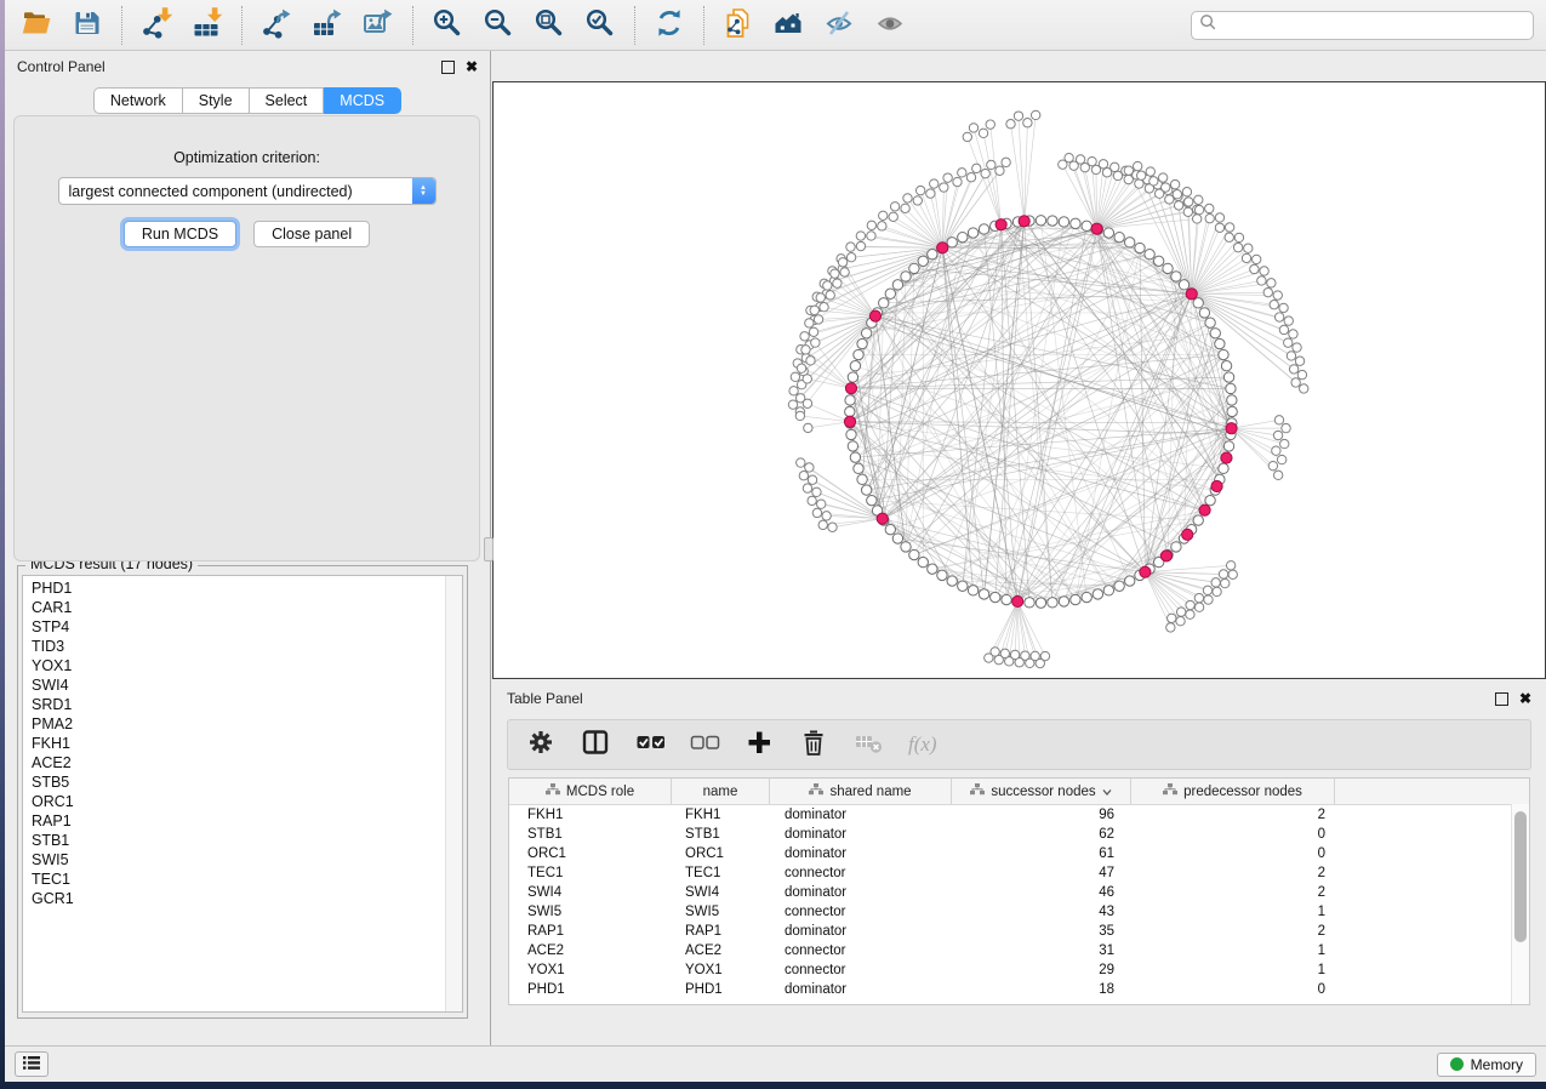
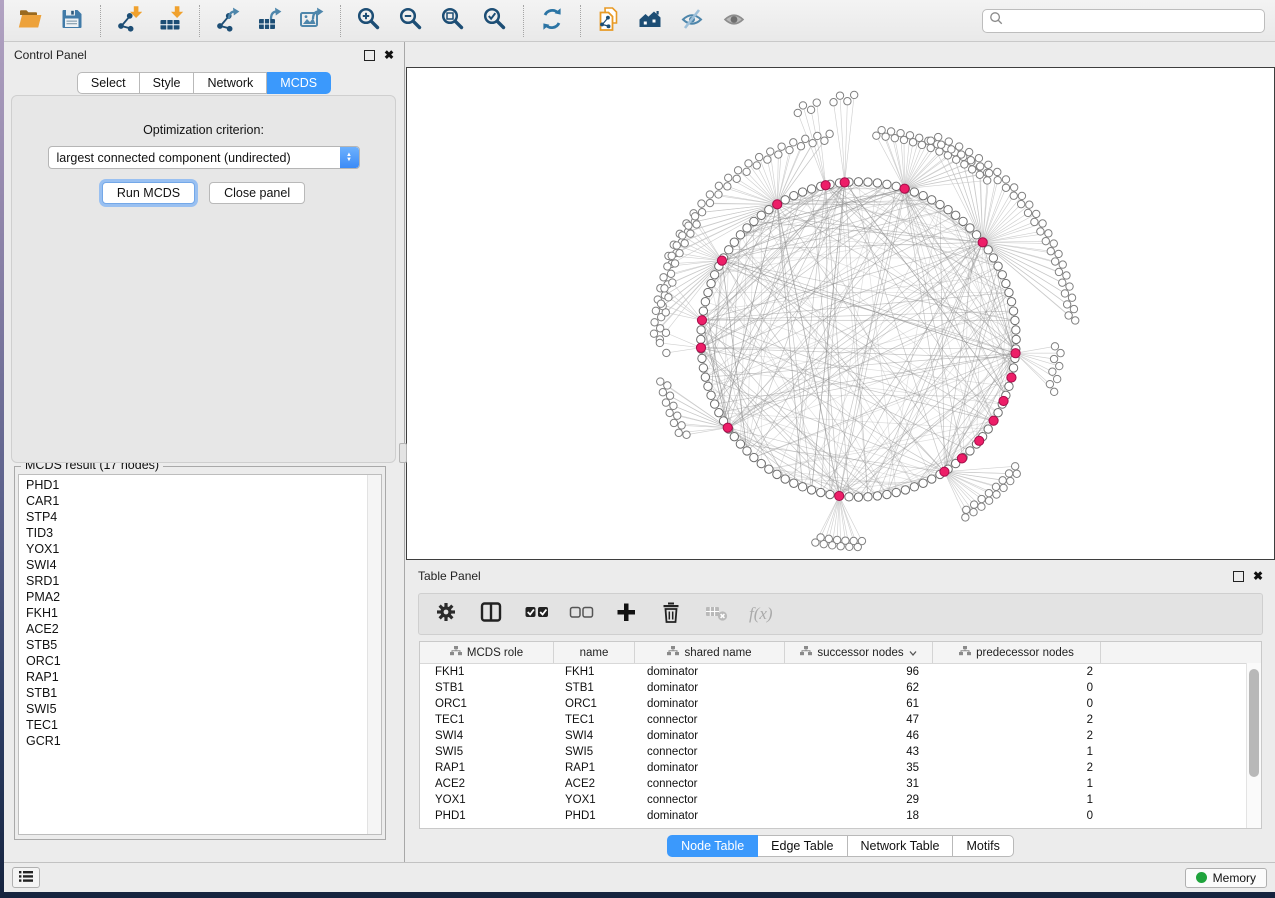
  Control Panel
  ✖
- Network
+ Select
  Style
- Select
+ Network
  MCDS
  Optimization criterion:
  largest connected component (undirected)
  Run MCDS
  Close panel
  MCDS result (17 nodes)
  PHD1
  CAR1
  STP4
  TID3
  YOX1
  SWI4
  SRD1
  PMA2
  FKH1
  ACE2
  STB5
  ORC1
  RAP1
  STB1
  SWI5
  TEC1
  GCR1
  Table Panel
  ✖
  f(x)
  MCDS role
  name
  shared name
  successor nodes
  predecessor nodes
  FKH1
  FKH1
  dominator
  96
  2
  STB1
  STB1
  dominator
  62
  0
  ORC1
  ORC1
  dominator
  61
  0
  TEC1
  TEC1
  connector
  47
  2
  SWI4
  SWI4
  dominator
  46
  2
  SWI5
  SWI5
  connector
  43
  1
  RAP1
  RAP1
  dominator
  35
  2
  ACE2
  ACE2
  connector
  31
  1
  YOX1
  YOX1
  connector
  29
  1
  PHD1
  PHD1
  dominator
  18
  0
+ Node Table
+ Edge Table
+ Network Table
+ Motifs
  Memory
